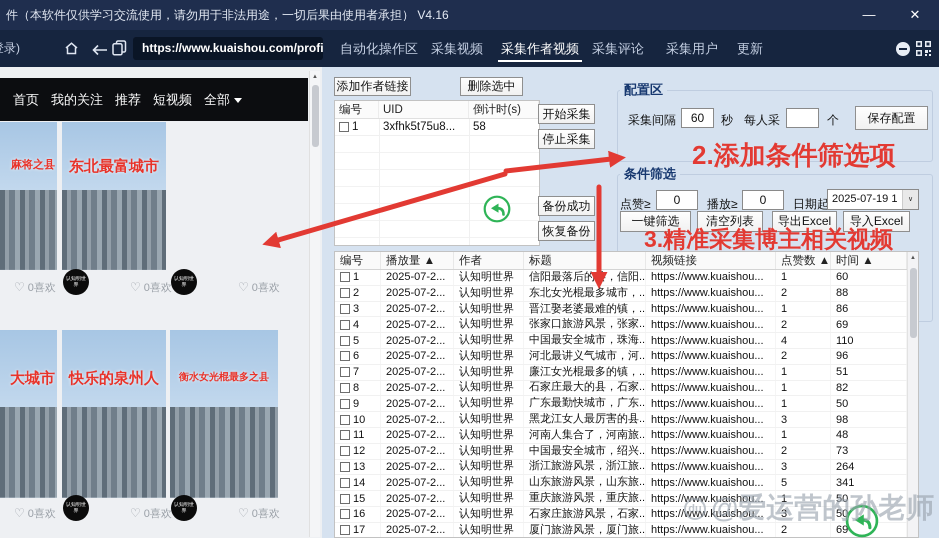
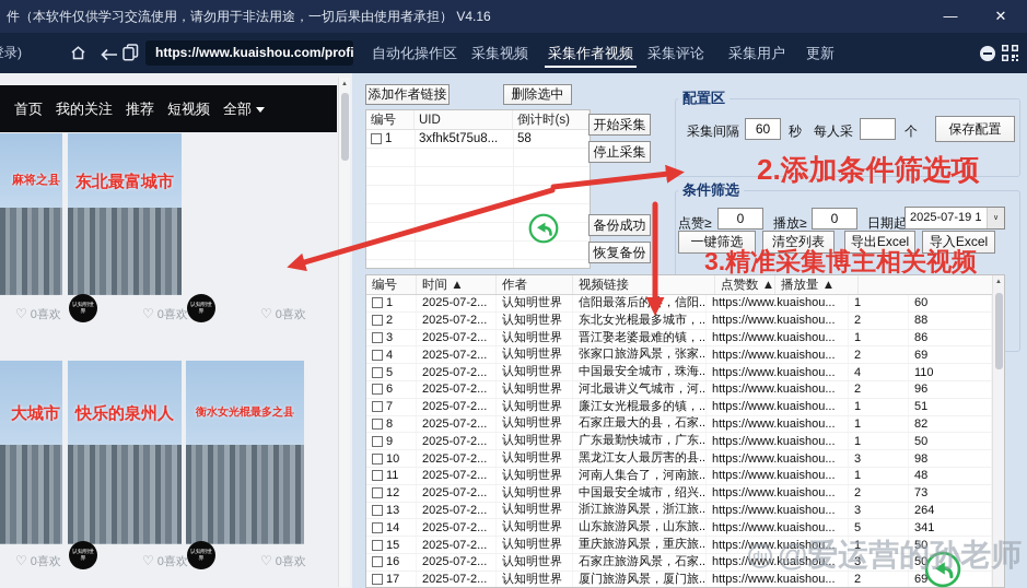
  件（本软件仅供学习交流使用，请勿用于非法用途，一切后果由使用者承担） V4.16
  —
  ✕
  https://www.kuaishou.com/profi
  自动化操作区
  采集视频
  采集作者视频
  采集评论
  采集用户
  更新
  首页
  我的关注
  推荐
  短视频
  全部
  麻将之县
  东北最富城市
  ♡ 0喜欢
  ♡ 0喜欢
  ♡ 0喜欢
  大城市
  快乐的泉州人
  衡水女光棍最多之县
  ♡ 0喜欢
  ♡ 0喜欢
  ♡ 0喜欢
  添加作者链接
  删除选中
  编号
  UID
  倒计时(s)
  1
  3xfhk5t75u8...
  58
  开始采集
  停止采集
  备份成功
  恢复备份
  配置区
  采集间隔
  60
  秒
  每人采
  个
  保存配置
  条件筛选
  点赞≥
  0
  播放≥
  0
  日期起
  2025-07-19 1
  一键筛选
  清空列表
  导出Excel
  导入Excel
  编号
- 播放量 ▲
+ 时间 ▲
  作者
- 标题
  视频链接
  点赞数 ▲
- 时间 ▲
+ 播放量 ▲
  1
  2025-07-2...
  认知明世界
  信阳最落后的，信阳..
  https://www.kuaishou...
  1
  60
  2
  2025-07-2...
  认知明世界
  东北女光棍最多城市，..
  https://www.kuaishou...
  2
  88
  3
  2025-07-2...
  认知明世界
  晋江娶老婆最难的镇，..
  https://www.kuaishou...
  1
  86
  4
  2025-07-2...
  认知明世界
  张家口旅游风景，张家..
  https://www.kuaishou...
  2
  69
  5
  2025-07-2...
  认知明世界
  中国最安全城市，珠海..
  https://www.kuaishou...
  4
  110
  6
  2025-07-2...
  认知明世界
  河北最讲义气城市，河..
  https://www.kuaishou...
  2
  96
  7
  2025-07-2...
  认知明世界
  廉江女光棍最多的镇，..
  https://www.kuaishou...
  1
  51
  8
  2025-07-2...
  认知明世界
  石家庄最大的县，石家..
  https://www.kuaishou...
  1
  82
  9
  2025-07-2...
  认知明世界
  广东最勤快城市，广东..
  https://www.kuaishou...
  1
  50
  10
  2025-07-2...
  认知明世界
  黑龙江女人最厉害的县..
  https://www.kuaishou...
  3
  98
  11
  2025-07-2...
  认知明世界
  河南人集合了，河南旅..
  https://www.kuaishou...
  1
  48
  12
  2025-07-2...
  认知明世界
  中国最安全城市，绍兴..
  https://www.kuaishou...
  2
  73
  13
  2025-07-2...
  认知明世界
  浙江旅游风景，浙江旅..
  https://www.kuaishou...
  3
  264
  14
  2025-07-2...
  认知明世界
  山东旅游风景，山东旅..
  https://www.kuaishou...
  5
  341
  15
  2025-07-2...
  认知明世界
  重庆旅游风景，重庆旅..
  https://www.kuaishou...
  1
  50
  16
  2025-07-2...
  认知明世界
  石家庄旅游风景，石家..
  https://www.kuaishou...
  3
  50
  17
  2025-07-2...
  认知明世界
  厦门旅游风景，厦门旅..
  https://www.kuaishou...
  2
  69
  2.添加条件筛选项
  3.精准采集博主相关视频
  du
  @爱运营的孙老师
